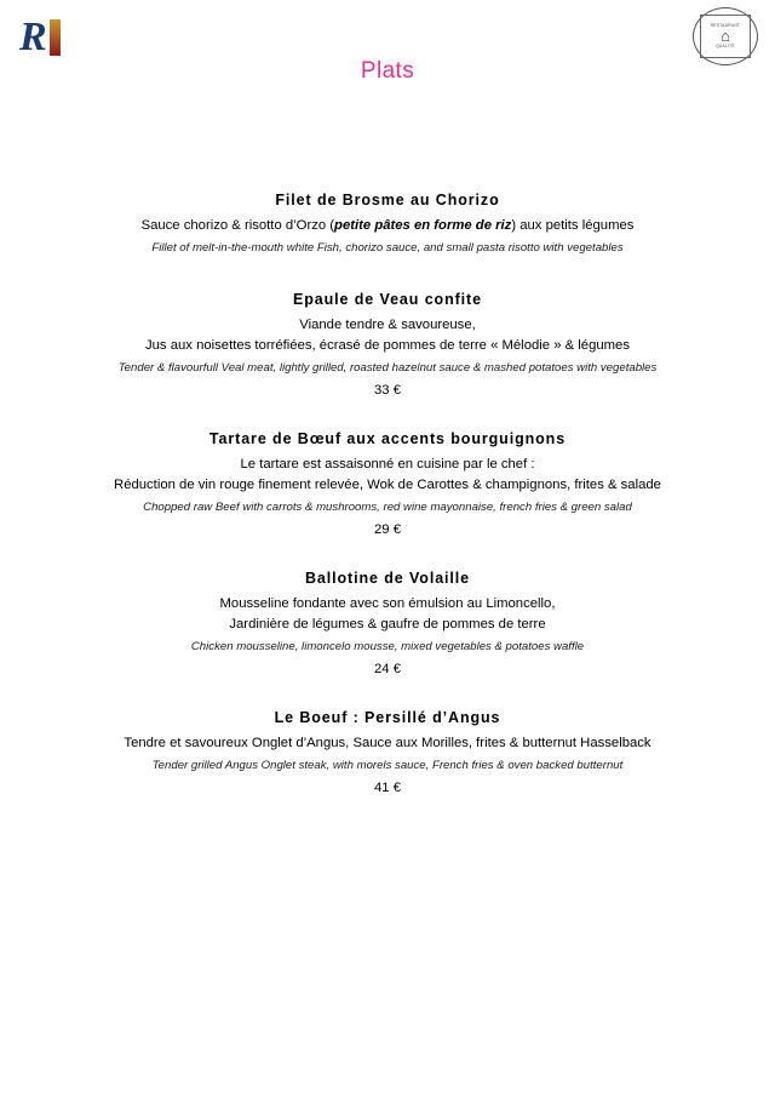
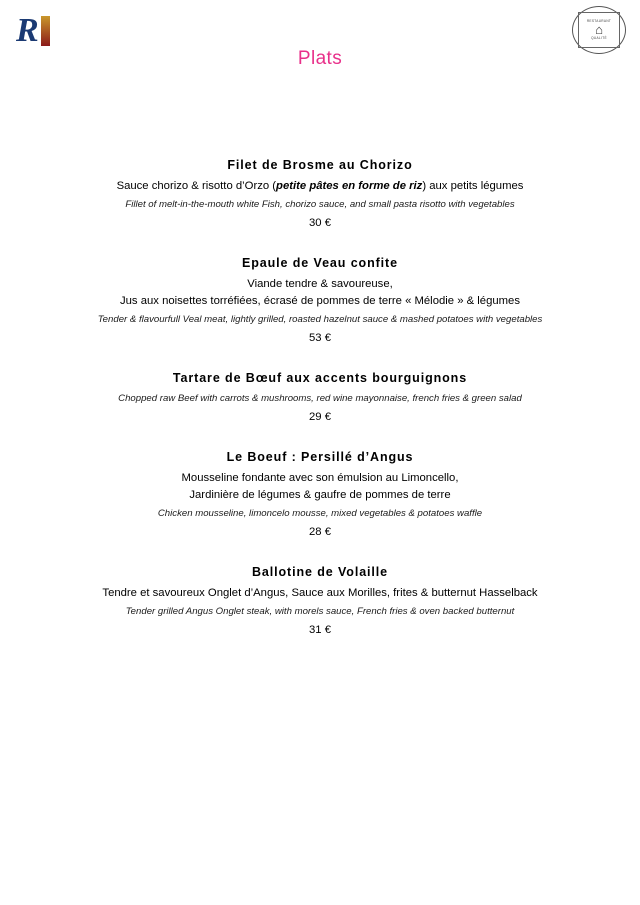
  R
  ⌂
  Plats
  Filet de Brosme au Chorizo
  Sauce chorizo & risotto d’Orzo (petite pâtes en forme de riz) aux petits légumes
  Fillet of melt-in-the-mouth white Fish, chorizo sauce, and small pasta risotto with vegetables
+ 30 €
  Epaule de Veau confite
  Viande tendre & savoureuse,
  Jus aux noisettes torréfiées, écrasé de pommes de terre « Mélodie » & légumes
  Tender & flavourfull Veal meat, lightly grilled, roasted hazelnut sauce & mashed potatoes with vegetables
- 33 €
+ 53 €
  Tartare de Bœuf aux accents bourguignons
- Le tartare est assaisonné en cuisine par le chef :
- Réduction de vin rouge finement relevée, Wok de Carottes & champignons, frites & salade
  Chopped raw Beef with carrots & mushrooms, red wine mayonnaise, french fries & green salad
  29 €
- Ballotine de Volaille
+ Le Boeuf : Persillé d’Angus
  Mousseline fondante avec son émulsion au Limoncello,
  Jardinière de légumes & gaufre de pommes de terre
  Chicken mousseline, limoncelo mousse, mixed vegetables & potatoes waffle
- 24 €
+ 28 €
- Le Boeuf : Persillé d’Angus
+ Ballotine de Volaille
  Tendre et savoureux Onglet d’Angus, Sauce aux Morilles, frites & butternut Hasselback
  Tender grilled Angus Onglet steak, with morels sauce, French fries & oven backed butternut
- 41 €
+ 31 €
